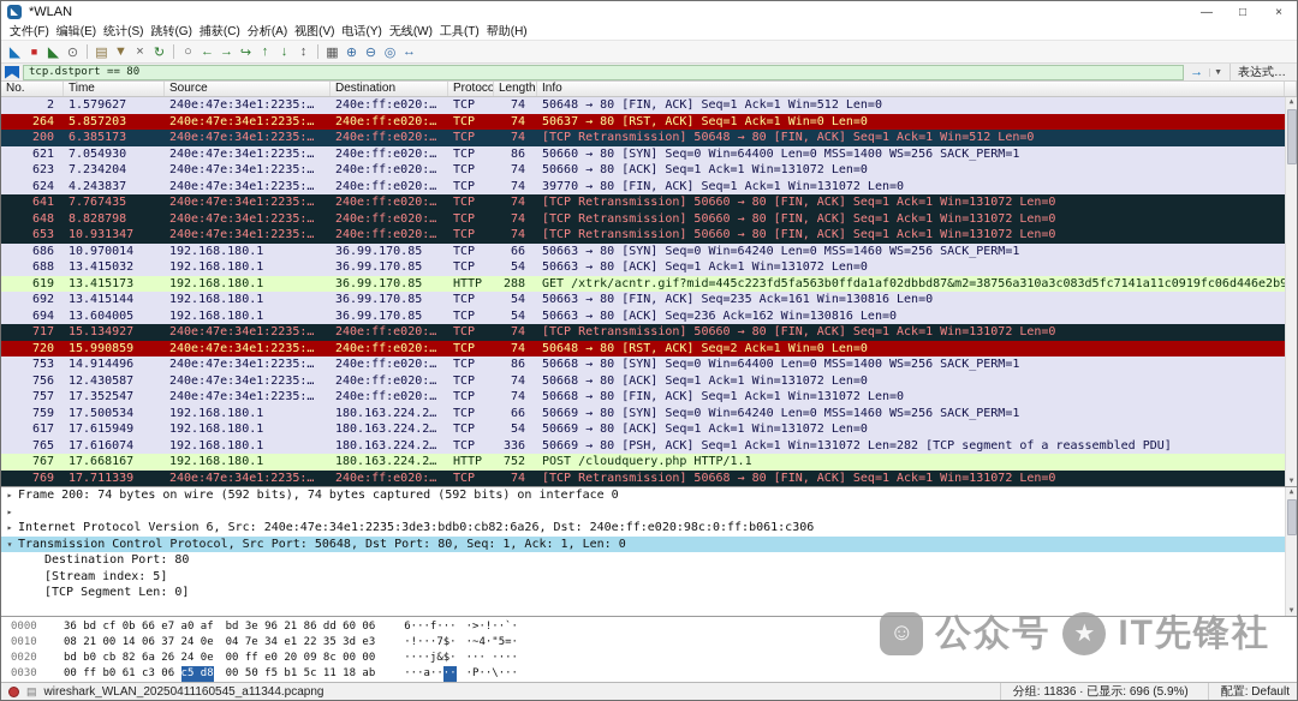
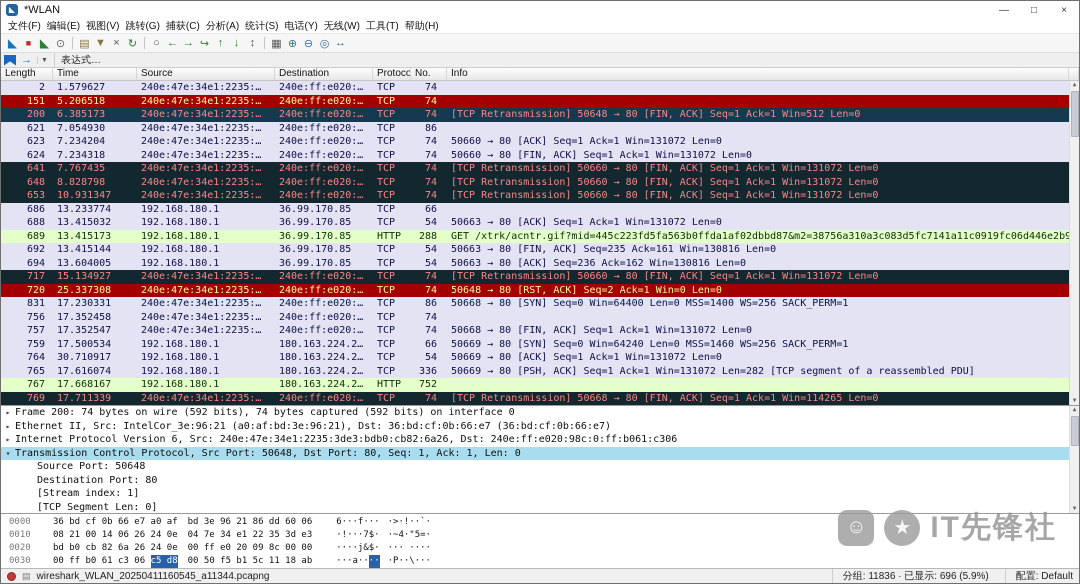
  ◣
  *WLAN
  —
  □
  ×
  文件(F)
  编辑(E)
- 统计(S)
+ 视图(V)
  跳转(G)
  捕获(C)
  分析(A)
- 视图(V)
+ 统计(S)
  电话(Y)
  无线(W)
  工具(T)
  帮助(H)
  ◣
  ■
  ◣
  ⊙
  ▤
  ▼
  ×
  ↻
  ○
  ←
  →
  ↪
  ↑
  ↓
  ↕
  ▦
  ⊕
  ⊖
  ◎
  ↔
- tcp.dstport == 80
  →
  表达式…
- No.
+ Length
  Time
  Source
  Destination
  Protoco
- Length
+ No.
  Info
  2
  1.579627
  240e:47e:34e1:2235:…
  240e:ff:e020:98c
  TCP
  74
- 50648 → 80 [FIN, ACK] Seq=1 Ack=1 Win=512 Len=0
- 264
+ 151
- 5.857203
+ 5.206518
  240e:47e:34e1:2235:…
  240e:ff:e020:98c
  TCP
  74
- 50637 → 80 [RST, ACK] Seq=1 Ack=1 Win=0 Len=0
  200
  6.385173
  240e:47e:34e1:2235:…
  240e:ff:e020:98c
  TCP
  74
  [TCP Retransmission] 50648 → 80 [FIN, ACK] Seq=1 Ack=1 Win=512 Len=0
  621
  7.054930
  240e:47e:34e1:2235:…
  240e:ff:e020:98c
  TCP
  86
- 50660 → 80 [SYN] Seq=0 Win=64400 Len=0 MSS=1400 WS=256 SACK_PERM=1
  623
  7.234204
  240e:47e:34e1:2235:…
  240e:ff:e020:98c
  TCP
  74
  50660 → 80 [ACK] Seq=1 Ack=1 Win=131072 Len=0
  624
- 4.243837
+ 7.234318
  240e:47e:34e1:2235:…
  240e:ff:e020:98c
  TCP
  74
- 39770 → 80 [FIN, ACK] Seq=1 Ack=1 Win=131072 Len=0
+ 50660 → 80 [FIN, ACK] Seq=1 Ack=1 Win=131072 Len=0
  641
  7.767435
  240e:47e:34e1:2235:…
  240e:ff:e020:98c
  TCP
  74
  [TCP Retransmission] 50660 → 80 [FIN, ACK] Seq=1 Ack=1 Win=131072 Len=0
  648
  8.828798
  240e:47e:34e1:2235:…
  240e:ff:e020:98c
  TCP
  74
  [TCP Retransmission] 50660 → 80 [FIN, ACK] Seq=1 Ack=1 Win=131072 Len=0
  653
  10.931347
  240e:47e:34e1:2235:…
  240e:ff:e020:98c
  TCP
  74
  [TCP Retransmission] 50660 → 80 [FIN, ACK] Seq=1 Ack=1 Win=131072 Len=0
  686
- 10.970014
+ 13.233774
  192.168.180.1
  36.99.170.85
  TCP
  66
- 50663 → 80 [SYN] Seq=0 Win=64240 Len=0 MSS=1460 WS=256 SACK_PERM=1
  688
  13.415032
  192.168.180.1
  36.99.170.85
  TCP
  54
  50663 → 80 [ACK] Seq=1 Ack=1 Win=131072 Len=0
- 619
+ 689
  13.415173
  192.168.180.1
  36.99.170.85
  HTTP
  288
  GET /xtrk/acntr.gif?mid=445c223fd5fa563b0ffda1af02dbbd87&m2=38756a310a3c083d5fc7141a11c0919fc06d446e2b
  692
  13.415144
  192.168.180.1
  36.99.170.85
  TCP
  54
  50663 → 80 [FIN, ACK] Seq=235 Ack=161 Win=130816 Len=0
  694
  13.604005
  192.168.180.1
  36.99.170.85
  TCP
  54
  50663 → 80 [ACK] Seq=236 Ack=162 Win=130816 Len=0
  717
  15.134927
  240e:47e:34e1:2235:…
  240e:ff:e020:98c
  TCP
  74
  [TCP Retransmission] 50660 → 80 [FIN, ACK] Seq=1 Ack=1 Win=131072 Len=0
  720
- 15.990859
+ 25.337308
  240e:47e:34e1:2235:…
  240e:ff:e020:98c
  TCP
  74
  50648 → 80 [RST, ACK] Seq=2 Ack=1 Win=0 Len=0
- 753
+ 831
- 14.914496
+ 17.230331
  240e:47e:34e1:2235:…
  240e:ff:e020:98c
  TCP
  86
  50668 → 80 [SYN] Seq=0 Win=64400 Len=0 MSS=1400 WS=256 SACK_PERM=1
  756
- 12.430587
+ 17.352458
  240e:47e:34e1:2235:…
  240e:ff:e020:98c
  TCP
  74
- 50668 → 80 [ACK] Seq=1 Ack=1 Win=131072 Len=0
  757
  17.352547
  240e:47e:34e1:2235:…
  240e:ff:e020:98c
  TCP
  74
  50668 → 80 [FIN, ACK] Seq=1 Ack=1 Win=131072 Len=0
  759
  17.500534
  192.168.180.1
  180.163.224.206
  TCP
  66
  50669 → 80 [SYN] Seq=0 Win=64240 Len=0 MSS=1460 WS=256 SACK_PERM=1
- 617
+ 764
- 17.615949
+ 30.710917
  192.168.180.1
  180.163.224.206
  TCP
  54
  50669 → 80 [ACK] Seq=1 Ack=1 Win=131072 Len=0
  765
  17.616074
  192.168.180.1
  180.163.224.206
  TCP
  336
  50669 → 80 [PSH, ACK] Seq=1 Ack=1 Win=131072 Len=282 [TCP segment of a reassembled PDU]
  767
  17.668167
  192.168.180.1
  180.163.224.206
  HTTP
  752
- POST /cloudquery.php HTTP/1.1
  769
  17.711339
  240e:47e:34e1:2235:…
  240e:ff:e020:98c
  TCP
  74
- [TCP Retransmission] 50668 → 80 [FIN, ACK] Seq=1 Ack=1 Win=131072 Len=0
+ [TCP Retransmission] 50668 → 80 [FIN, ACK] Seq=1 Ack=1 Win=114265 Len=0
  ▸
  Frame 200: 74 bytes on wire (592 bits), 74 bytes captured (592 bits) on interface 0
  ▸
+ Ethernet II, Src: IntelCor_3e:96:21 (a0:af:bd:3e:96:21), Dst: 36:bd:cf:0b:66:e7 (36:bd:cf:0b:66:e7)
  ▸
  Internet Protocol Version 6, Src: 240e:47e:34e1:2235:3de3:bdb0:cb82:6a26, Dst: 240e:ff:e020:98c:0:ff:b061:c306
  ▾
  Transmission Control Protocol, Src Port: 50648, Dst Port: 80, Seq: 1, Ack: 1, Len: 0
+ Source Port: 50648
  Destination Port: 80
- [Stream index: 5]
+ [Stream index: 1]
  [TCP Segment Len: 0]
  0000
  36 bd cf 0b 66 e7 a0 af
  bd 3e 96 21 86 dd 60 06
  6···f···
  ·>·!··`·
  0010
- 08 21 00 14 06 37 24 0e
+ 08 21 00 14 06 26 24 0e
  04 7e 34 e1 22 35 3d e3
  ·!···7$·
  ·~4·"5=·
  0020
  bd b0 cb 82 6a 26 24 0e
  00 ff e0 20 09 8c 00 00
  ····j&$·
  ··· ····
  0030
  00 ff b0 61 c3 06
  c5 d8
  00 50 f5 b1 5c 11 18 ab
  ···a··
  ··
  ·P··\···
  ▤
  wireshark_WLAN_20250411160545_a11344.pcapng
  分组: 11836 · 已显示: 696 (5.9%)
  配置: Default
  ☺
- 公众号
  ★
  IT先锋社
